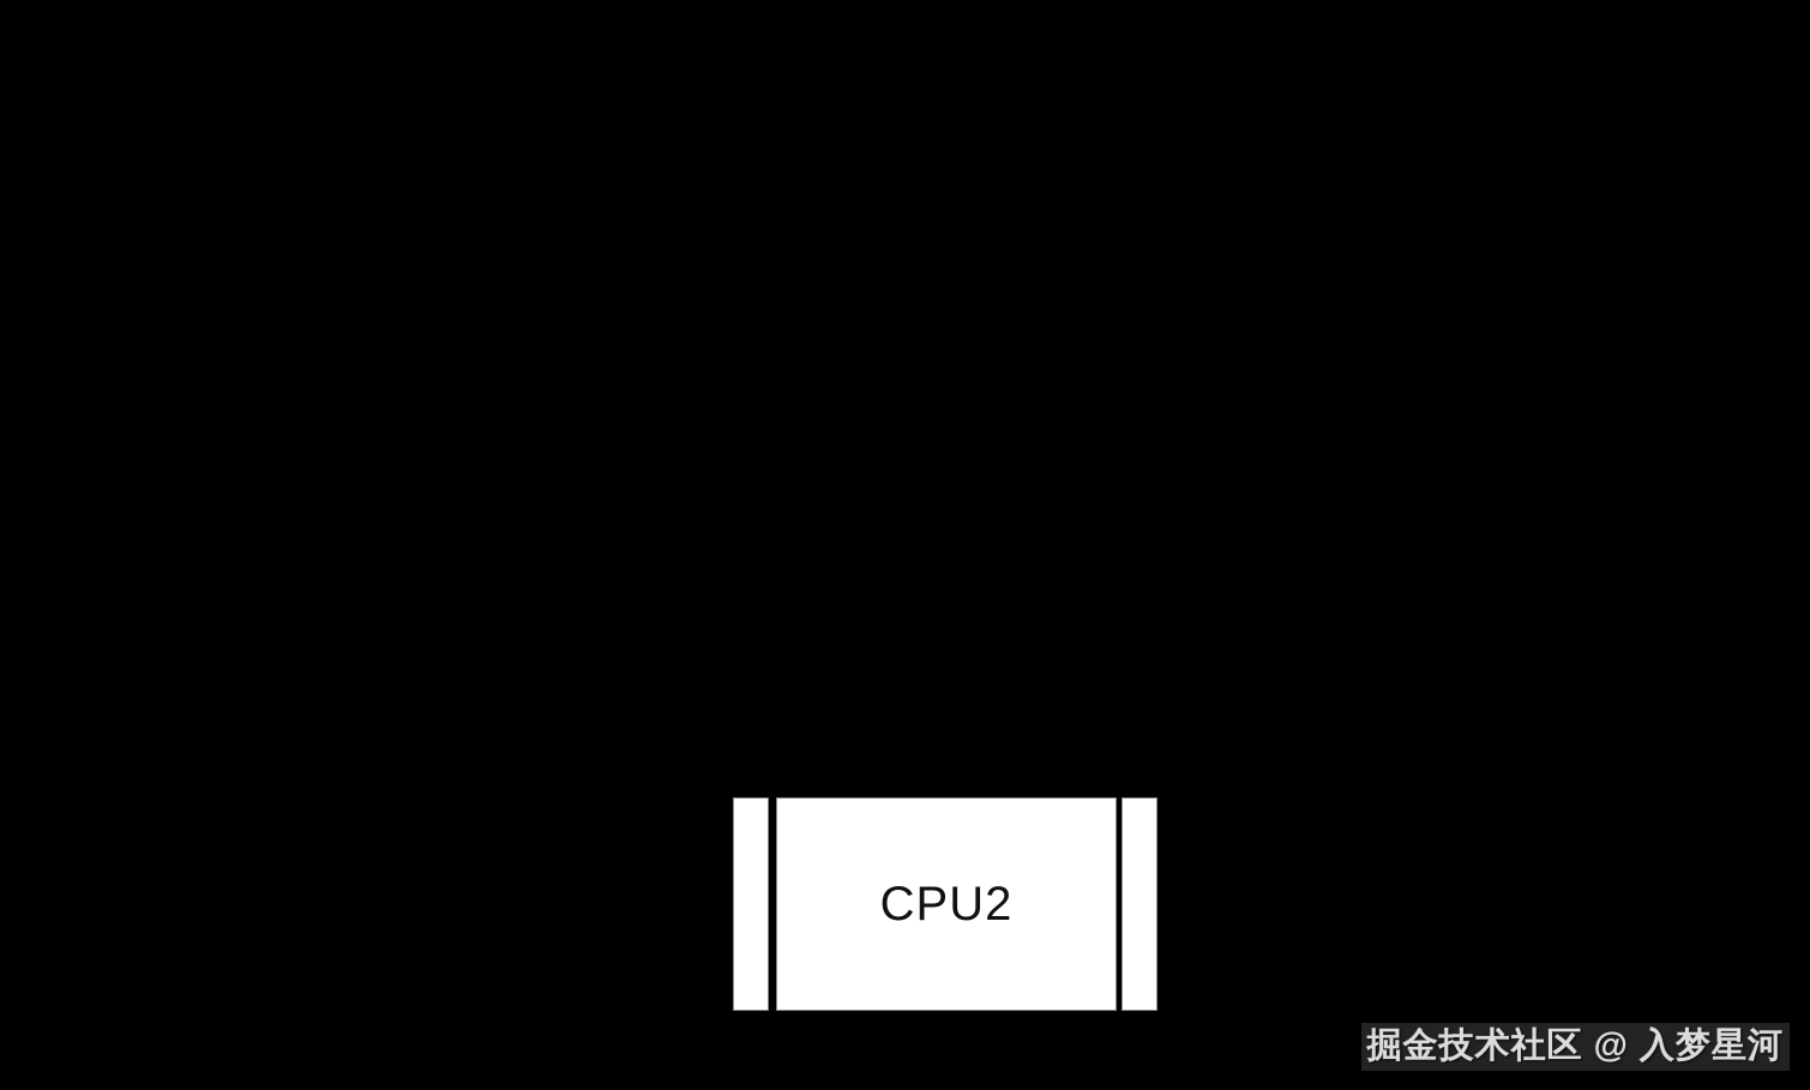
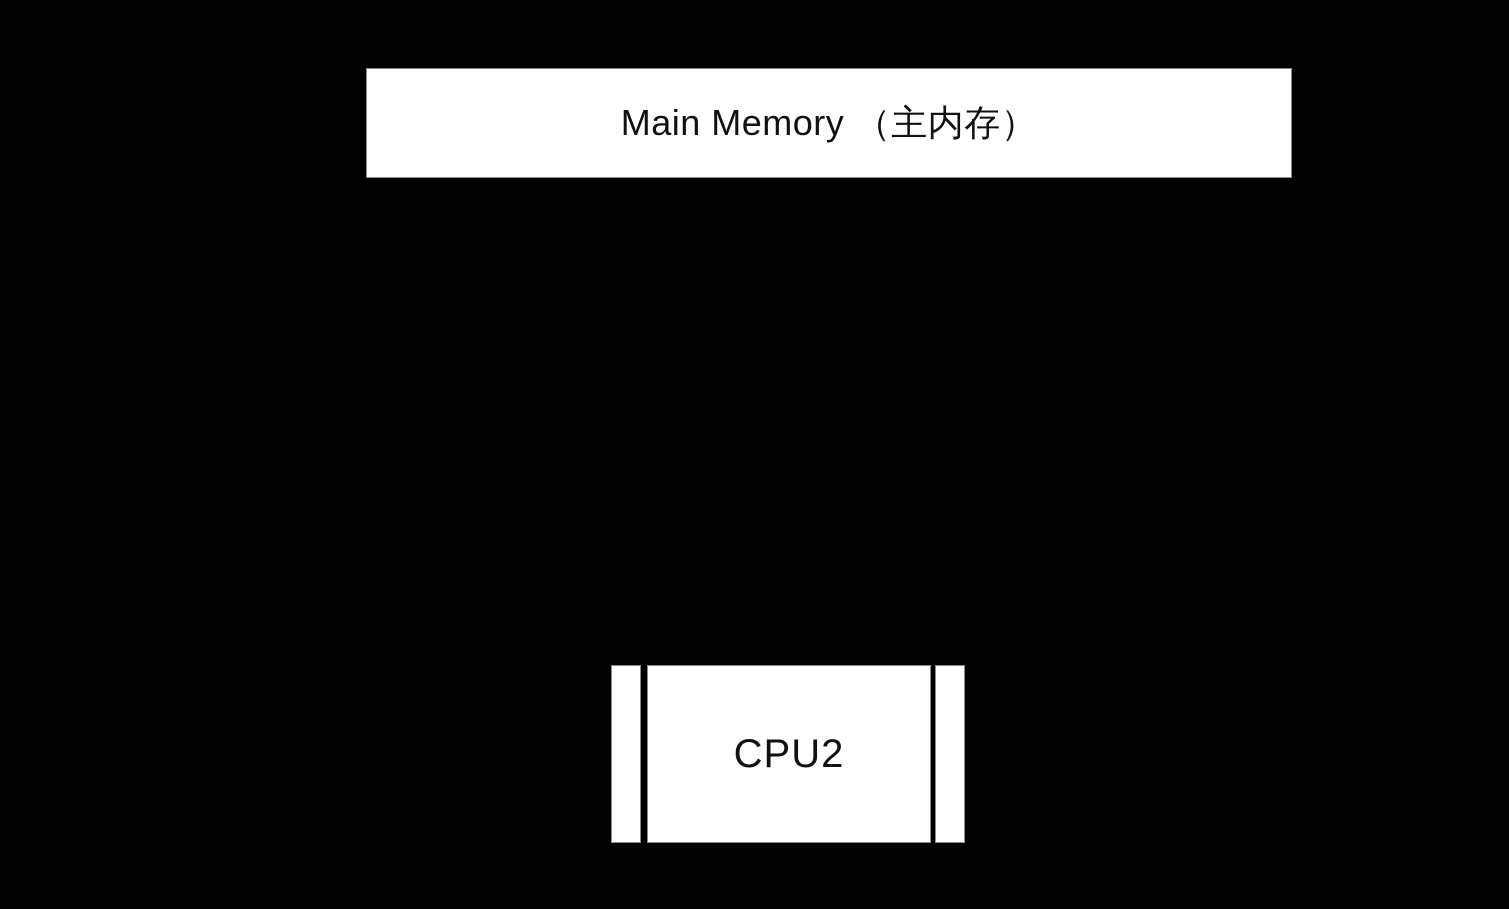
+ Main Memory （主内存）
  CPU2
- 掘金技术社区 @ 入梦星河
